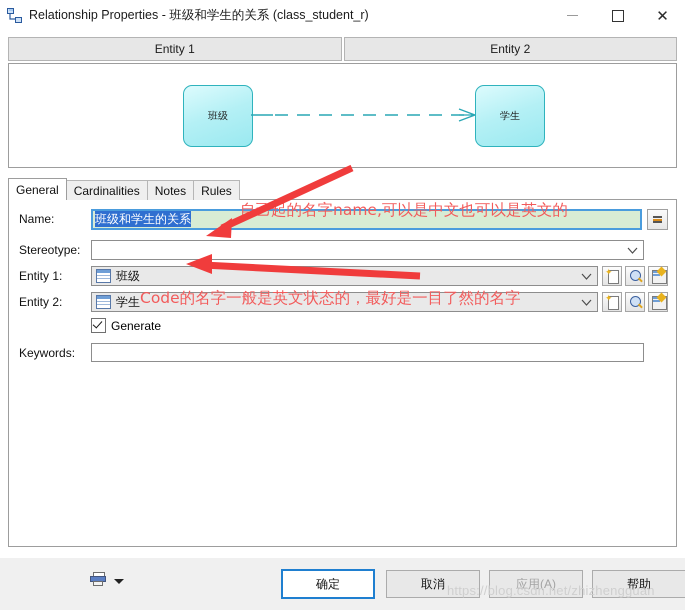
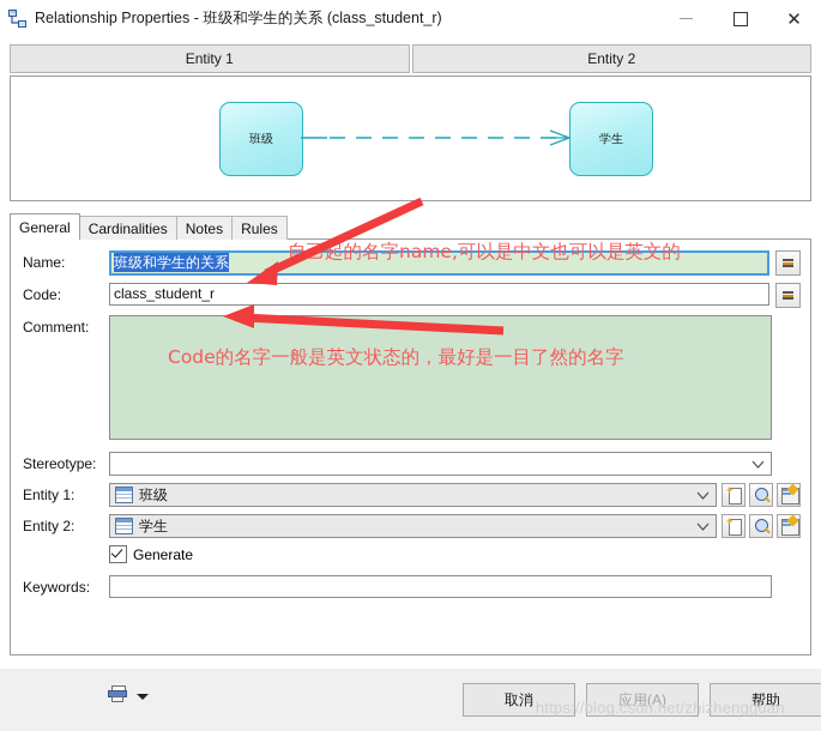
  Relationship Properties - 班级和学生的关系 (class_student_r)
  ✕
  Entity 1
  Entity 2
  班级
  学生
  General
  Cardinalities
  Notes
  Rules
  Name:
  班级和学生的关系
+ Code:
+ class_student_r
+ Comment:
  Stereotype:
  Entity 1:
  班级
  ✦
  Entity 2:
  学生
  ✦
  Generate
  Keywords:
- 确定
  取消
  应用(A)
  帮助
  自起的名字name,可以是中文也可以是英文的
  Code的名字一般是英文状态的，最好是一目了然的名字
  https://blog.csdn.net/zhizhengguan
